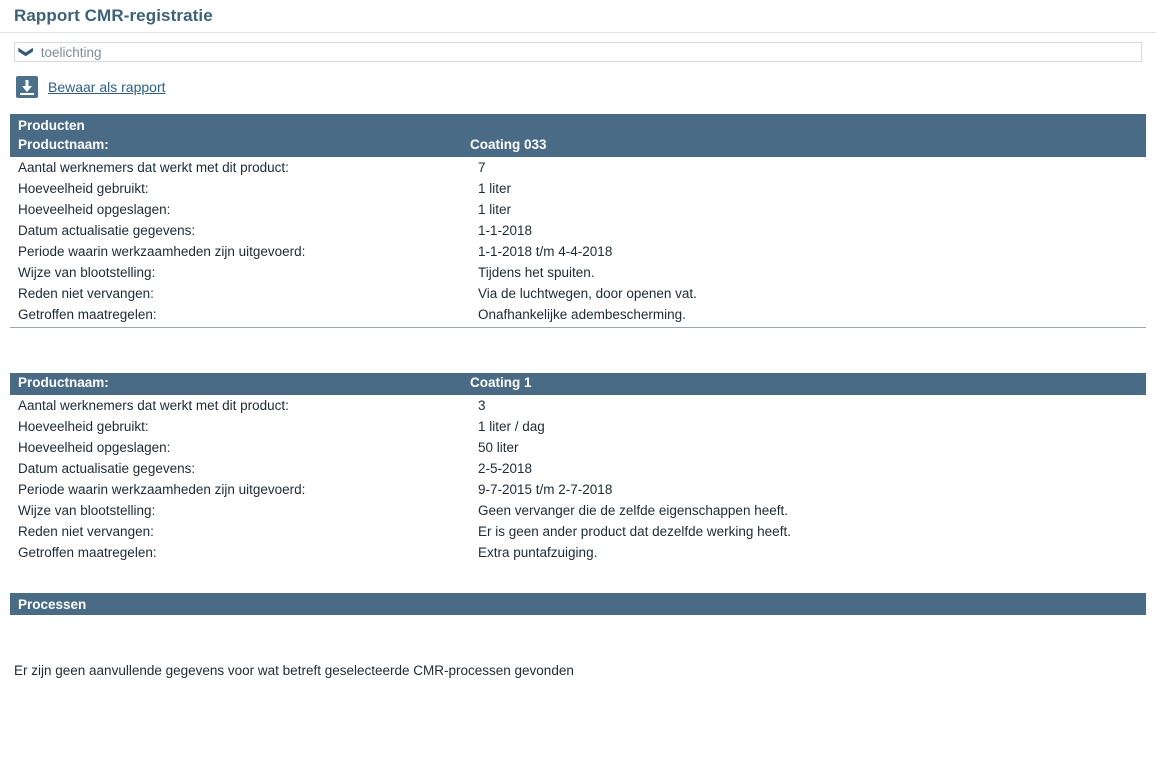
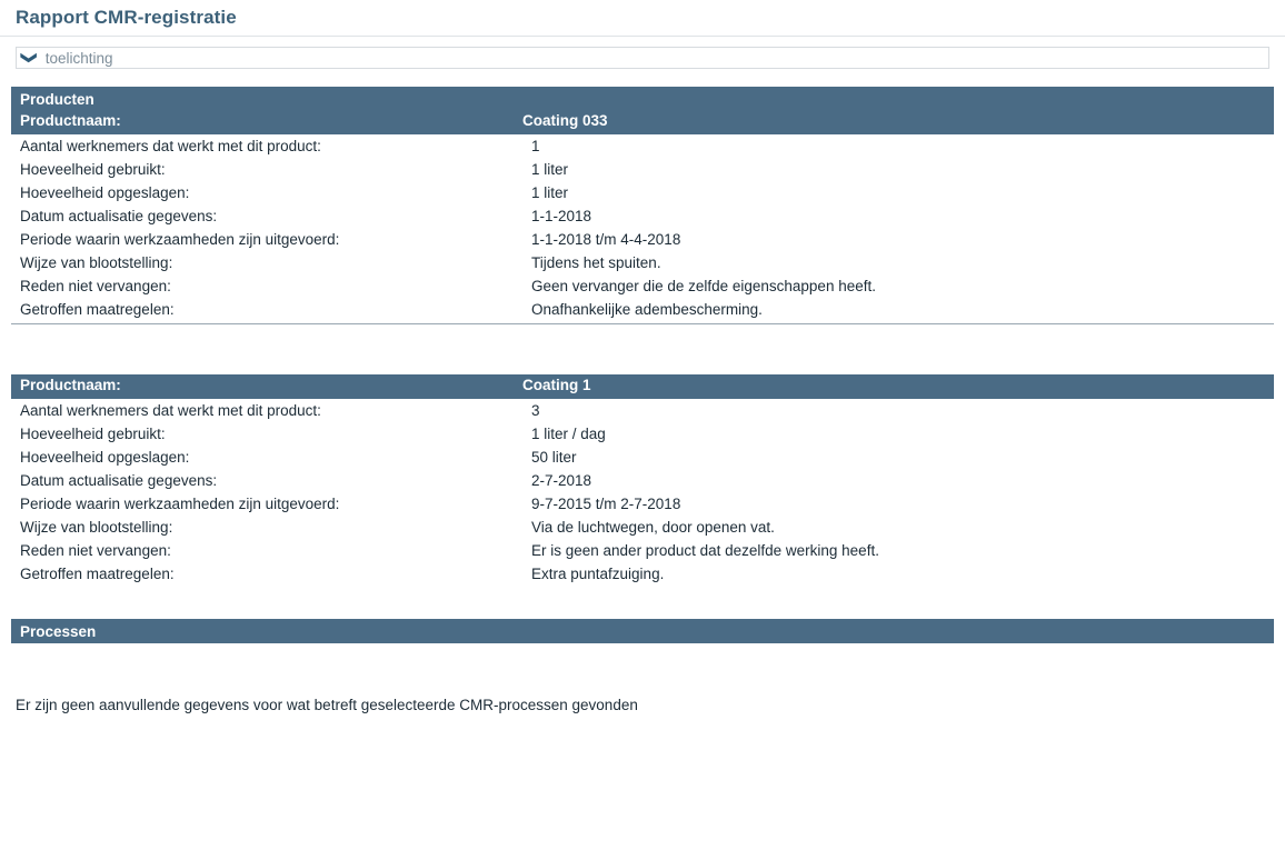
  Rapport CMR-registratie
  toelichting
- Bewaar als rapport
  Producten
  Productnaam:
  Coating 033
- Aantal werknemers dat werkt met dit product:	7
+ Aantal werknemers dat werkt met dit product:	1
  Hoeveelheid gebruikt:	1 liter
  Hoeveelheid opgeslagen:	1 liter
  Datum actualisatie gegevens:	1-1-2018
  Periode waarin werkzaamheden zijn uitgevoerd:	1-1-2018 t/m 4-4-2018
  Wijze van blootstelling:	Tijdens het spuiten.
- Reden niet vervangen:	Via de luchtwegen, door openen vat.
+ Reden niet vervangen:	Geen vervanger die de zelfde eigenschappen heeft.
  Getroffen maatregelen:	Onafhankelijke adembescherming.
  Productnaam:
  Coating 1
  Aantal werknemers dat werkt met dit product:	3
  Hoeveelheid gebruikt:	1 liter / dag
  Hoeveelheid opgeslagen:	50 liter
- Datum actualisatie gegevens:	2-5-2018
+ Datum actualisatie gegevens:	2-7-2018
  Periode waarin werkzaamheden zijn uitgevoerd:	9-7-2015 t/m 2-7-2018
- Wijze van blootstelling:	Geen vervanger die de zelfde eigenschappen heeft.
+ Wijze van blootstelling:	Via de luchtwegen, door openen vat.
  Reden niet vervangen:	Er is geen ander product dat dezelfde werking heeft.
  Getroffen maatregelen:	Extra puntafzuiging.
  Processen
  Er zijn geen aanvullende gegevens voor wat betreft geselecteerde CMR-processen gevonden
